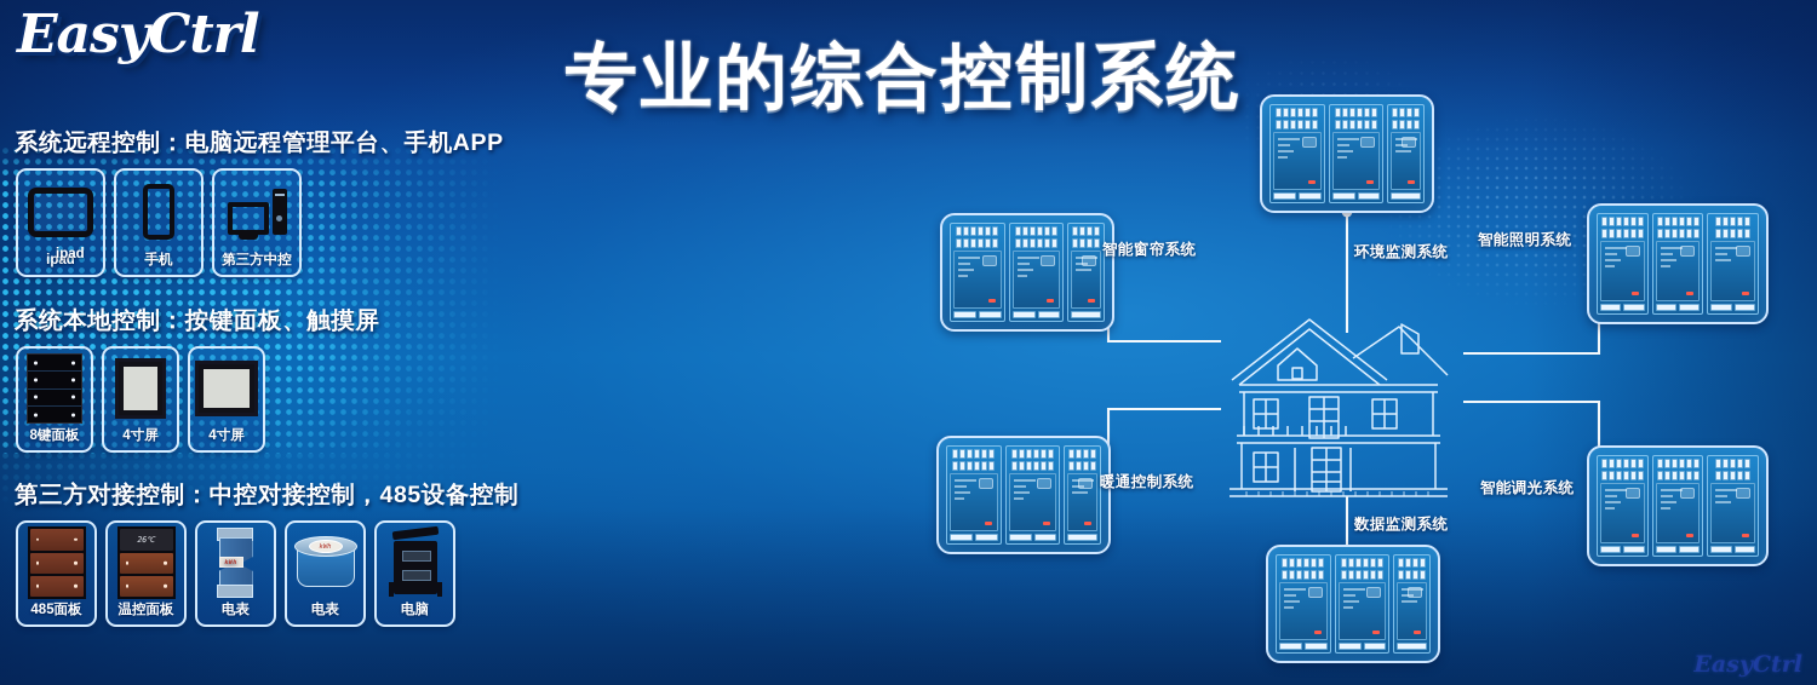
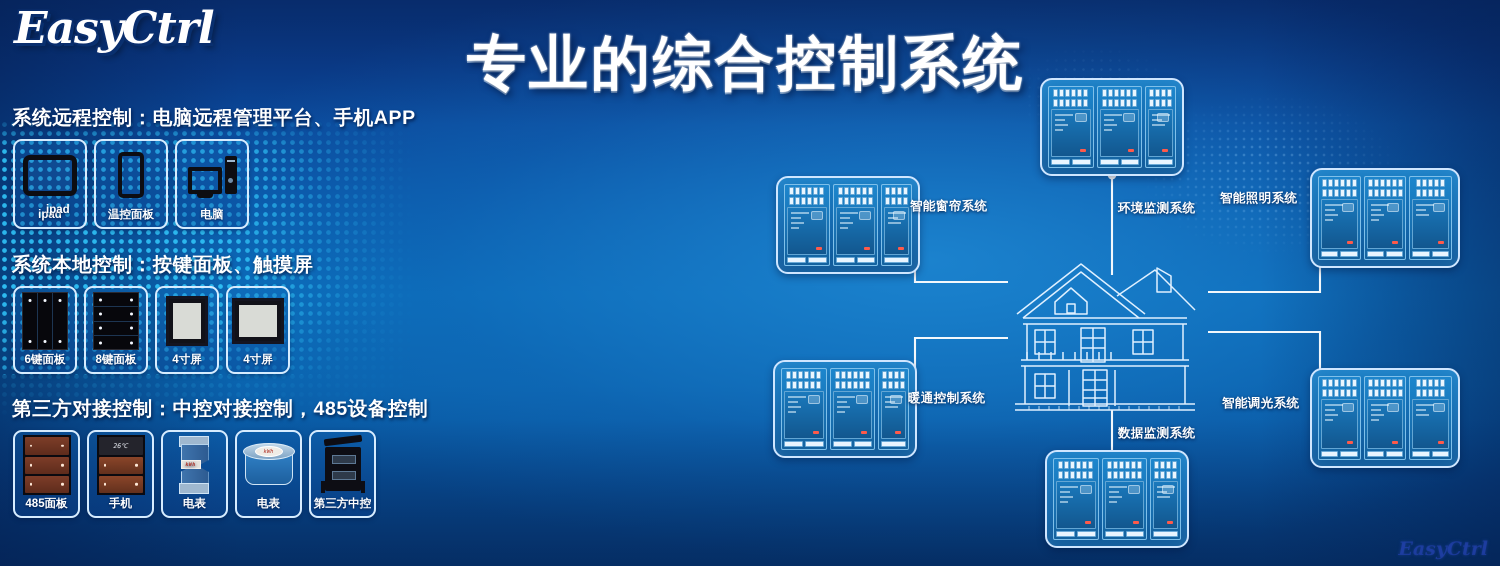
  EasyCtrl
  专业的综合控制系统
  系统远程控制：电脑远程管理平台、手机APP
  ipad
- 手机
+ 温控面板
- 第三方中控
+ 电脑
  系统本地控制：按键面板、触摸屏
+ 6键面板
  8键面板
  4寸屏
  4寸屏
  第三方对接控制：中控对接控制，485设备控制
  485面板
  26℃
- 温控面板
+ 手机
  电表
  电表
- 电脑
+ 第三方中控
  ipad
  智能窗帘系统
  环境监测系统
  智能照明系统
  暖通控制系统
  数据监测系统
  智能调光系统
  EasyCtrl
